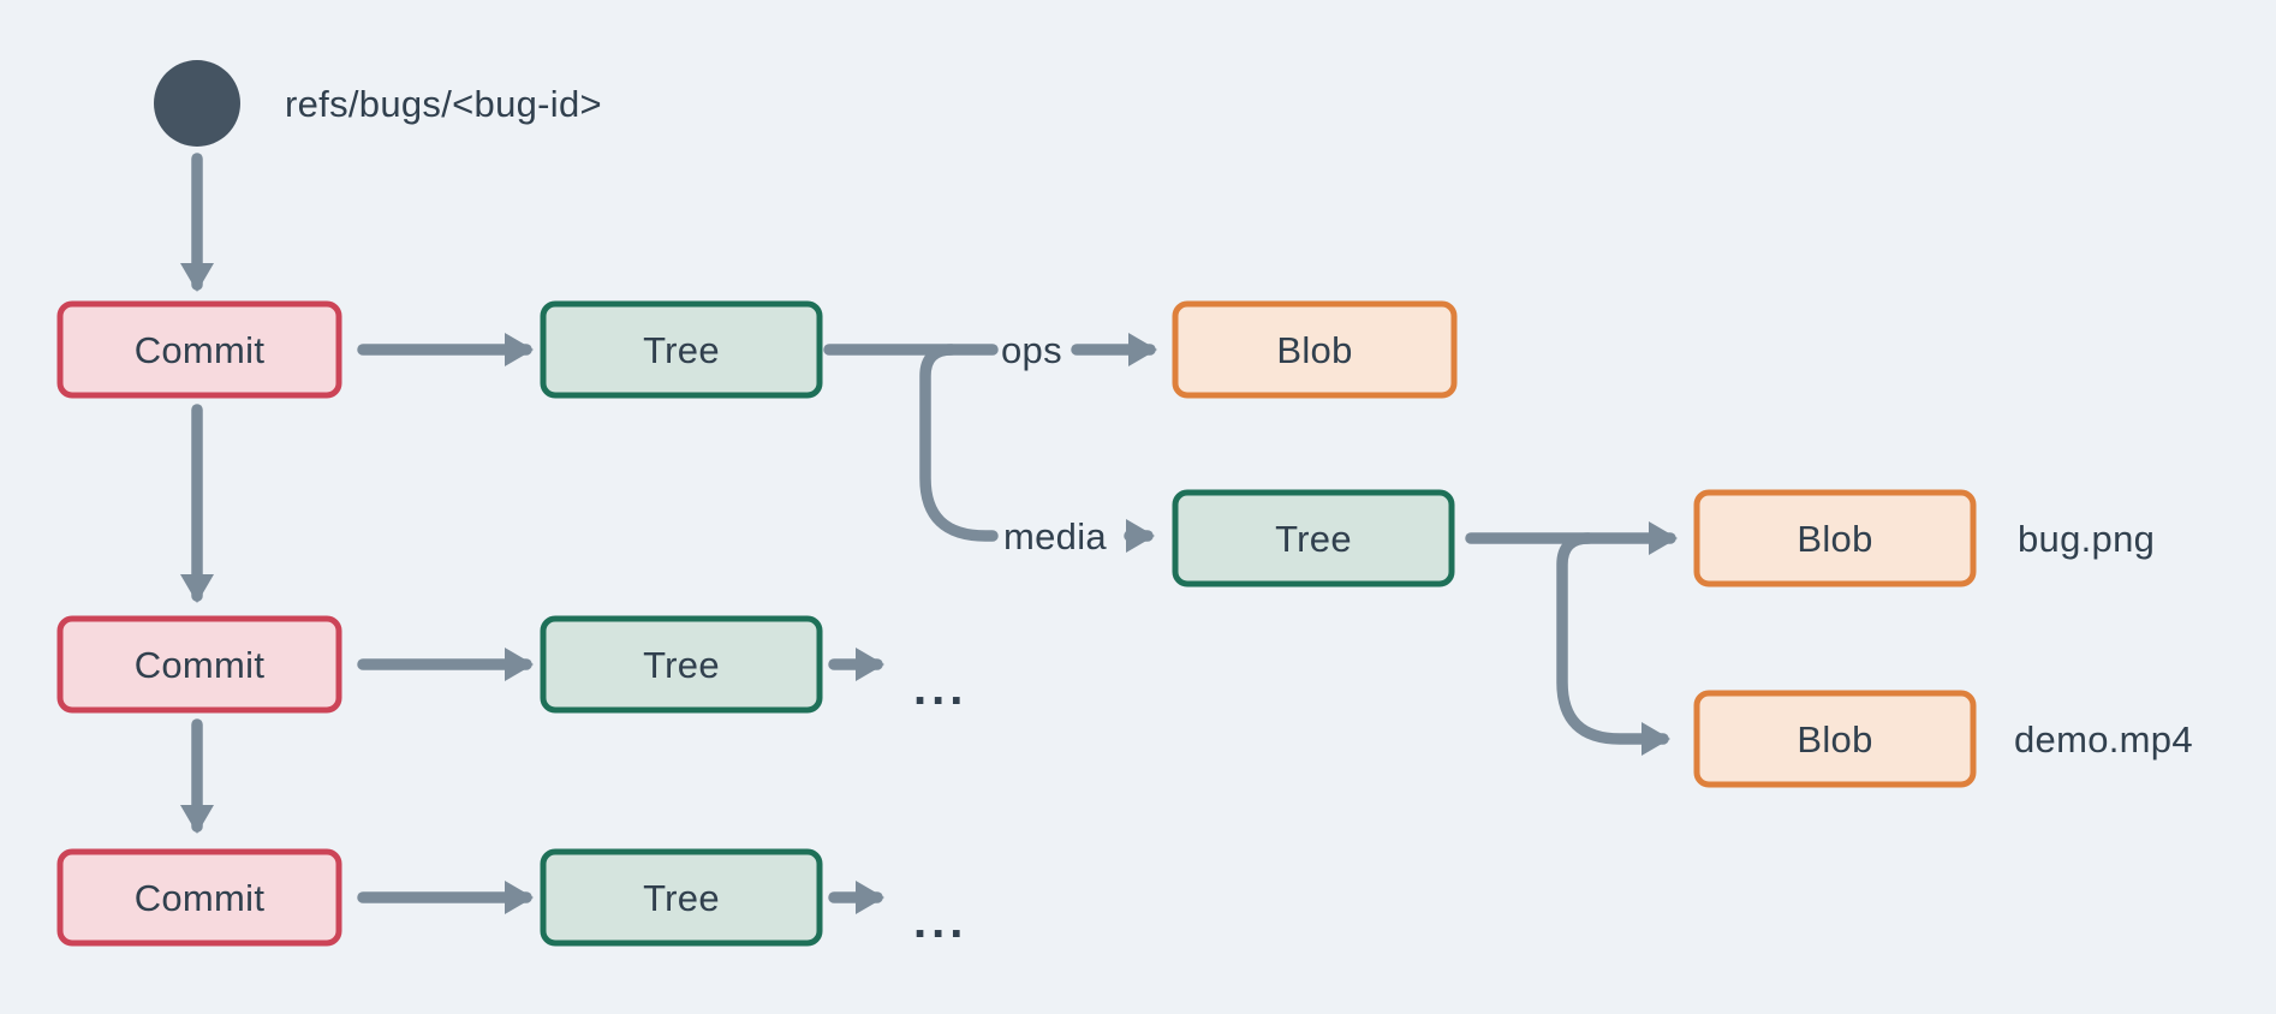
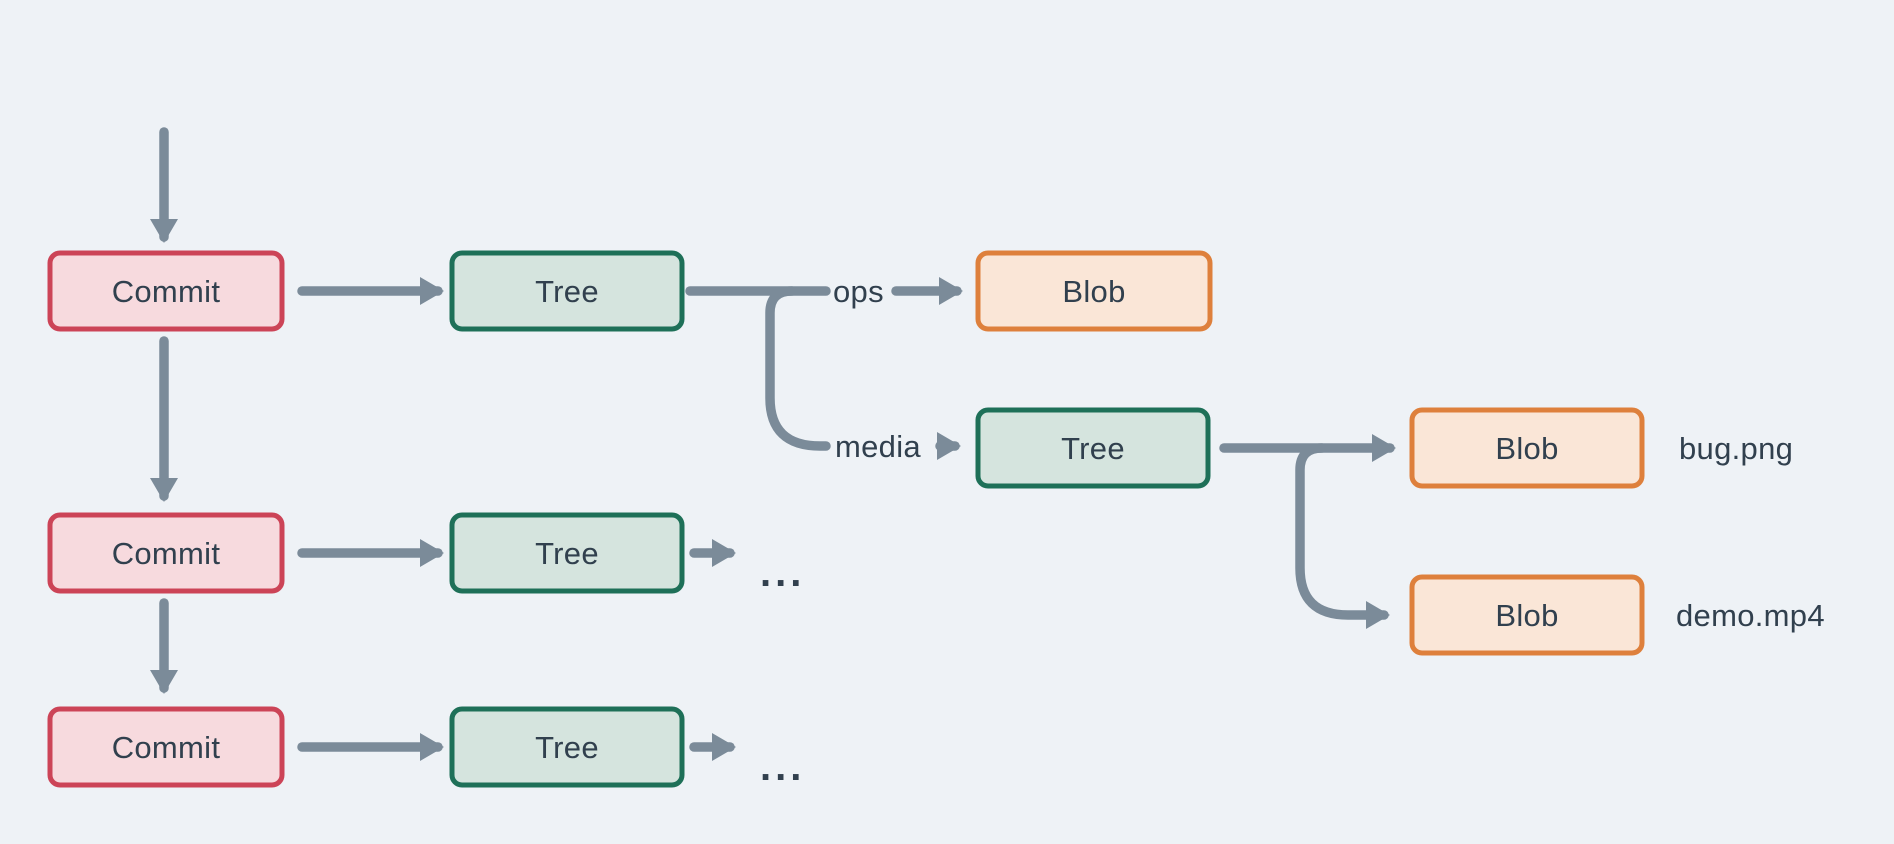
- refs/bugs/<bug-id>
  Commit
  Commit
  Commit
  Tree
  Tree
  Tree
  Tree
  Blob
  Blob
  Blob
  ops
  media
  bug.png
  demo.mp4
  ...
  ...
